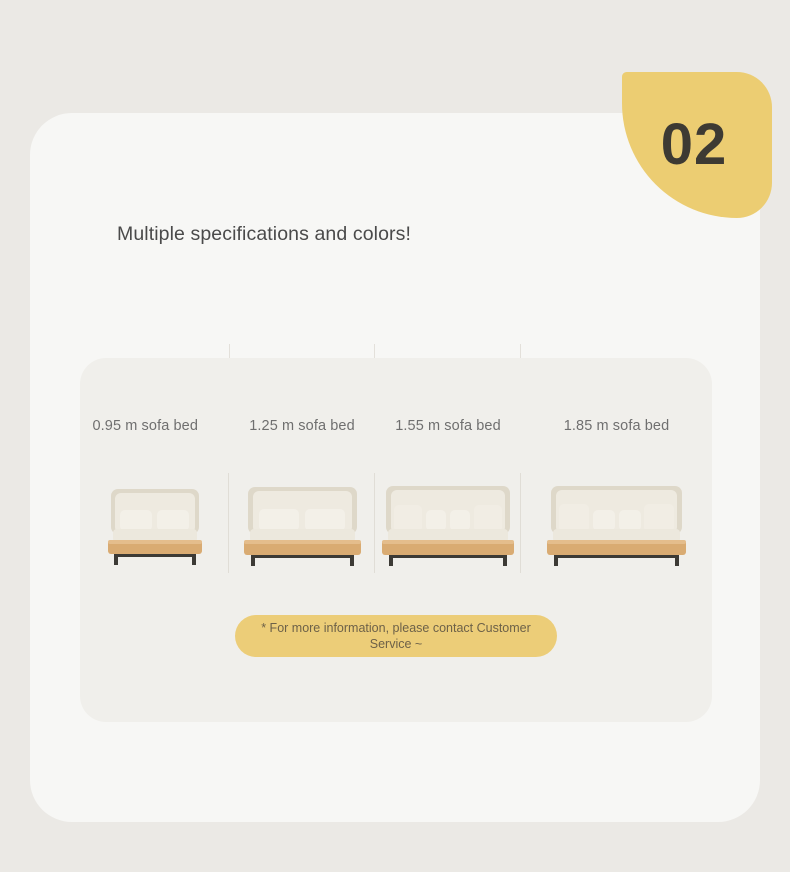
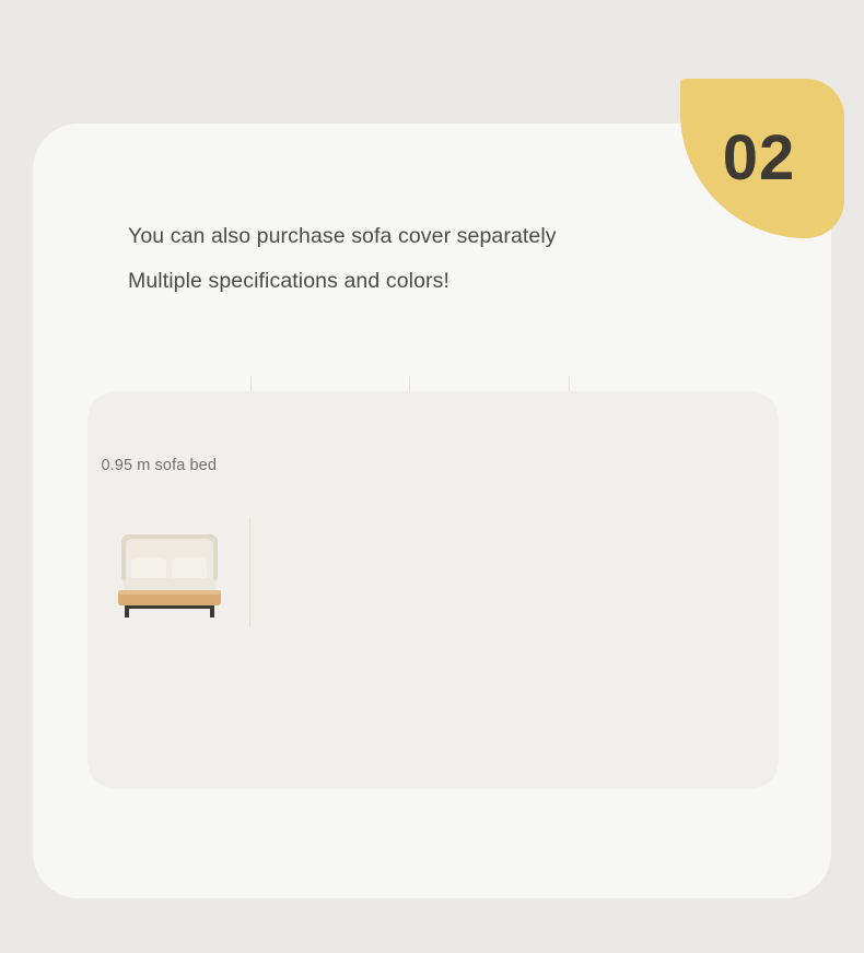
  02
+ You can also purchase sofa cover separately
  Multiple specifications and colors!
  0.95 m sofa bed
- 1.25 m sofa bed
- 1.55 m sofa bed
- 1.85 m sofa bed
- * For more information, please contact Customer Service ~
